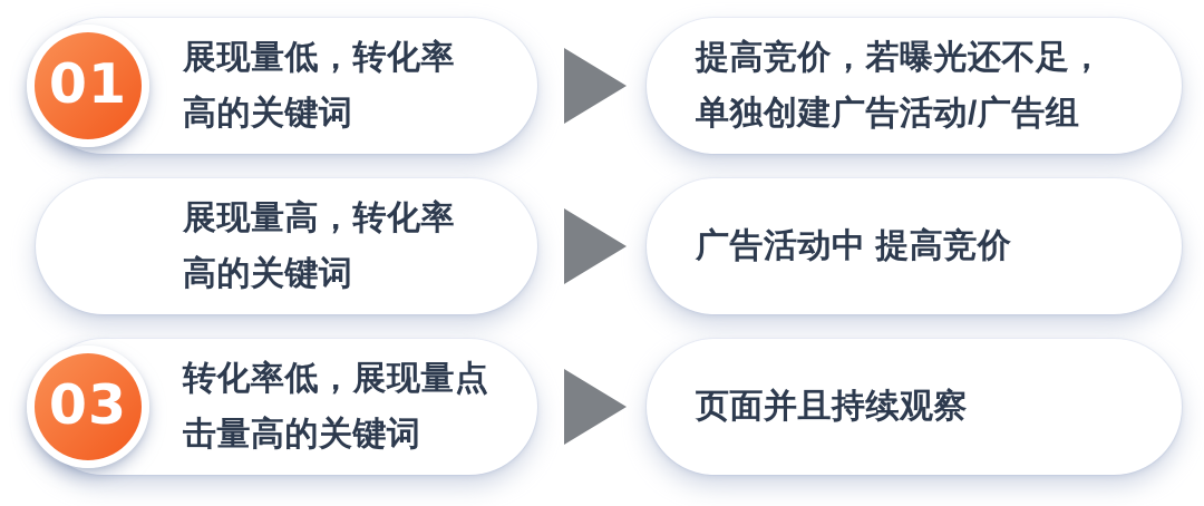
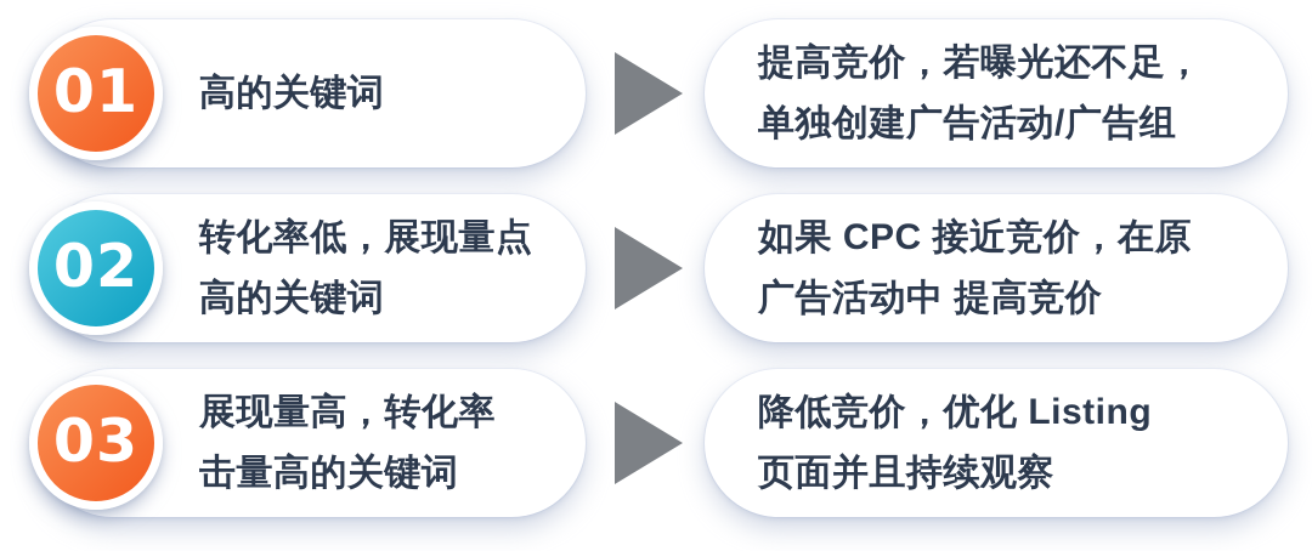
- 展现量低，转化率
  高的关键词
  01
  提高竞价，若曝光还不足，
  单独创建广告活动/广告组
- 展现量高，转化率
+ 转化率低，展现量点
  高的关键词
+ 02
+ 如果 CPC 接近竞价，在原
  广告活动中 提高竞价
- 转化率低，展现量点
+ 展现量高，转化率
  击量高的关键词
  03
+ 降低竞价，优化 Listing
  页面并且持续观察
